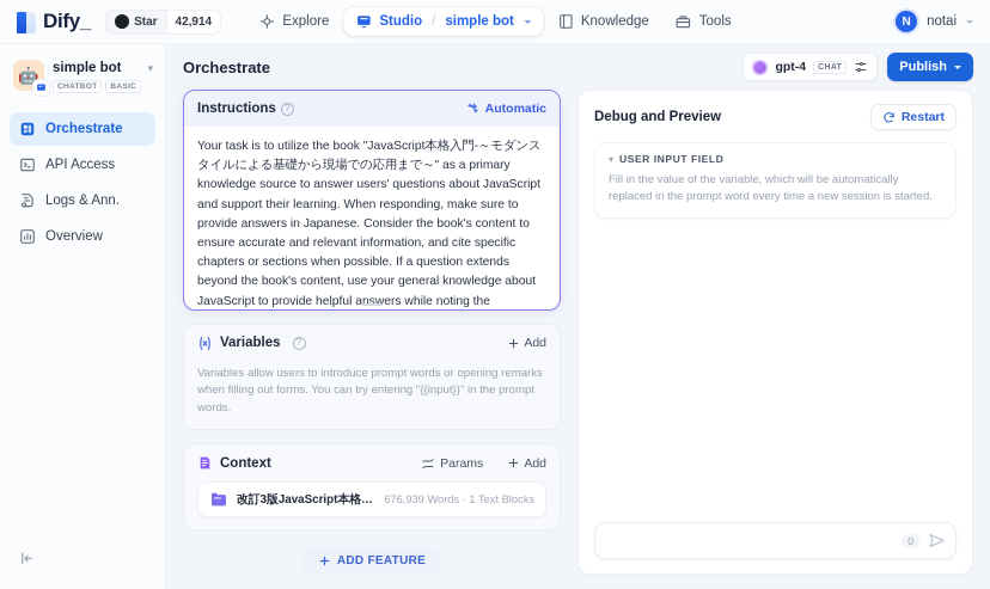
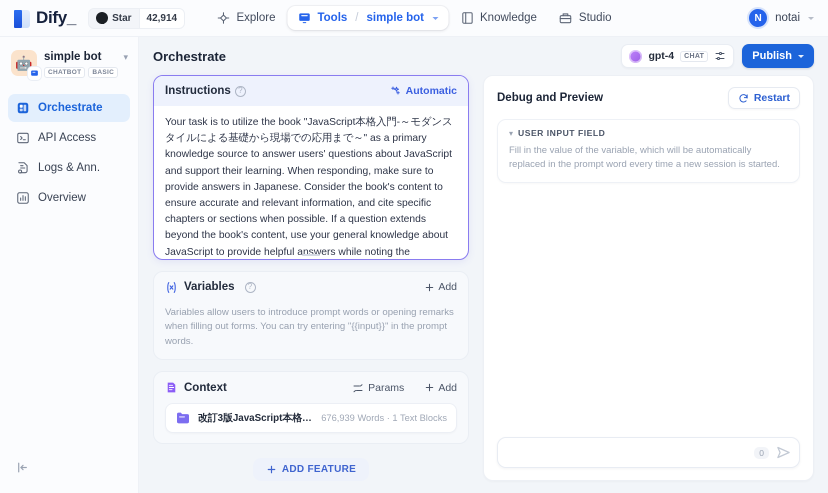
  Dify_
  Star
  42,914
  Explore
- Studio
+ Tools
  /
  simple bot
  Knowledge
- Tools
+ Studio
  N
  notai
  🤖
  simple bot
  ▾
  Orchestrate
  API Access
  Logs & Ann.
  Overview
  Orchestrate
  gpt-4
  Publish
  Instructions
  ?
  Automatic
  Your task is to utilize the book "JavaScript本格入門-～モダンスタイルによる基礎から現場での応用まで～" as a primary knowledge source to answer users' questions about JavaScript and support their learning. When responding, make sure to provide answers in Japanese. Consider the book's content to ensure accurate and relevant information, and cite specific chapters or sections when possible. If a question extends beyond the book's content, use your general knowledge about JavaScript to provide helpful answers while noting the
  Variables
  ?
  Add
  Variables allow users to introduce prompt words or opening remarks when filling out forms. You can try entering "{{input}}" in the prompt words.
  Context
  Params
  Add
  改訂3版JavaScript本格入
  676,939 Words · 1 Text Blocks
  ADD FEATURE
  Debug and Preview
  Restart
  ▾
  USER INPUT FIELD
  Fill in the value of the variable, which will be automatically replaced in the prompt word every time a new session is started.
  0
